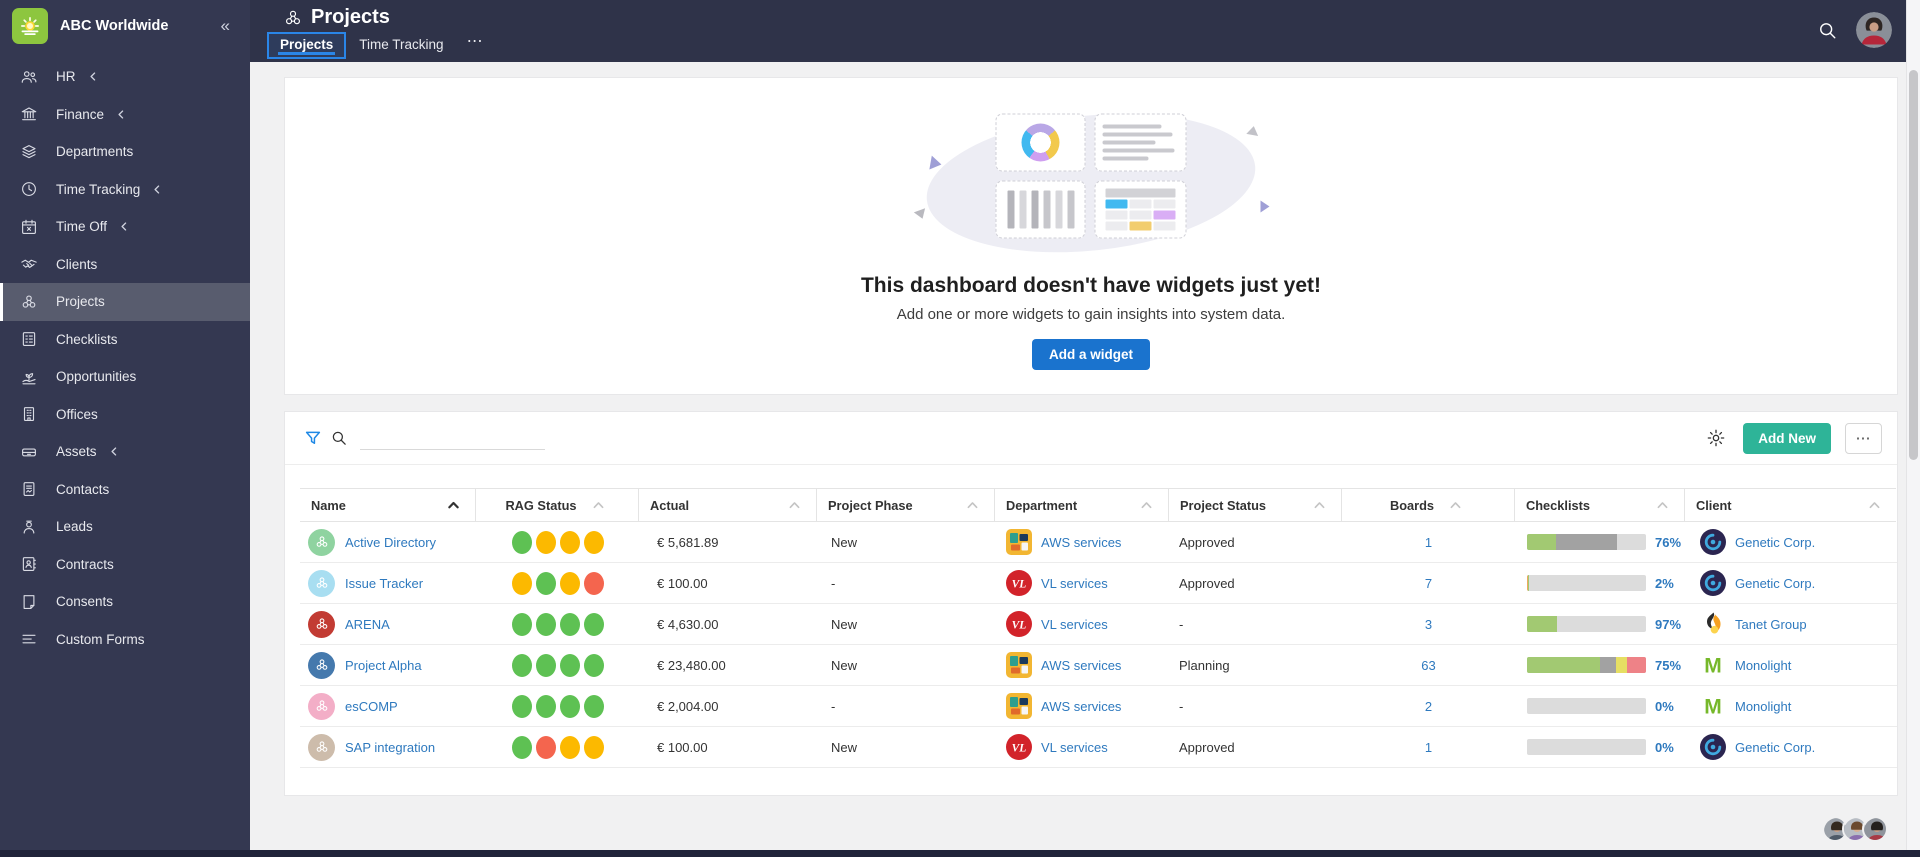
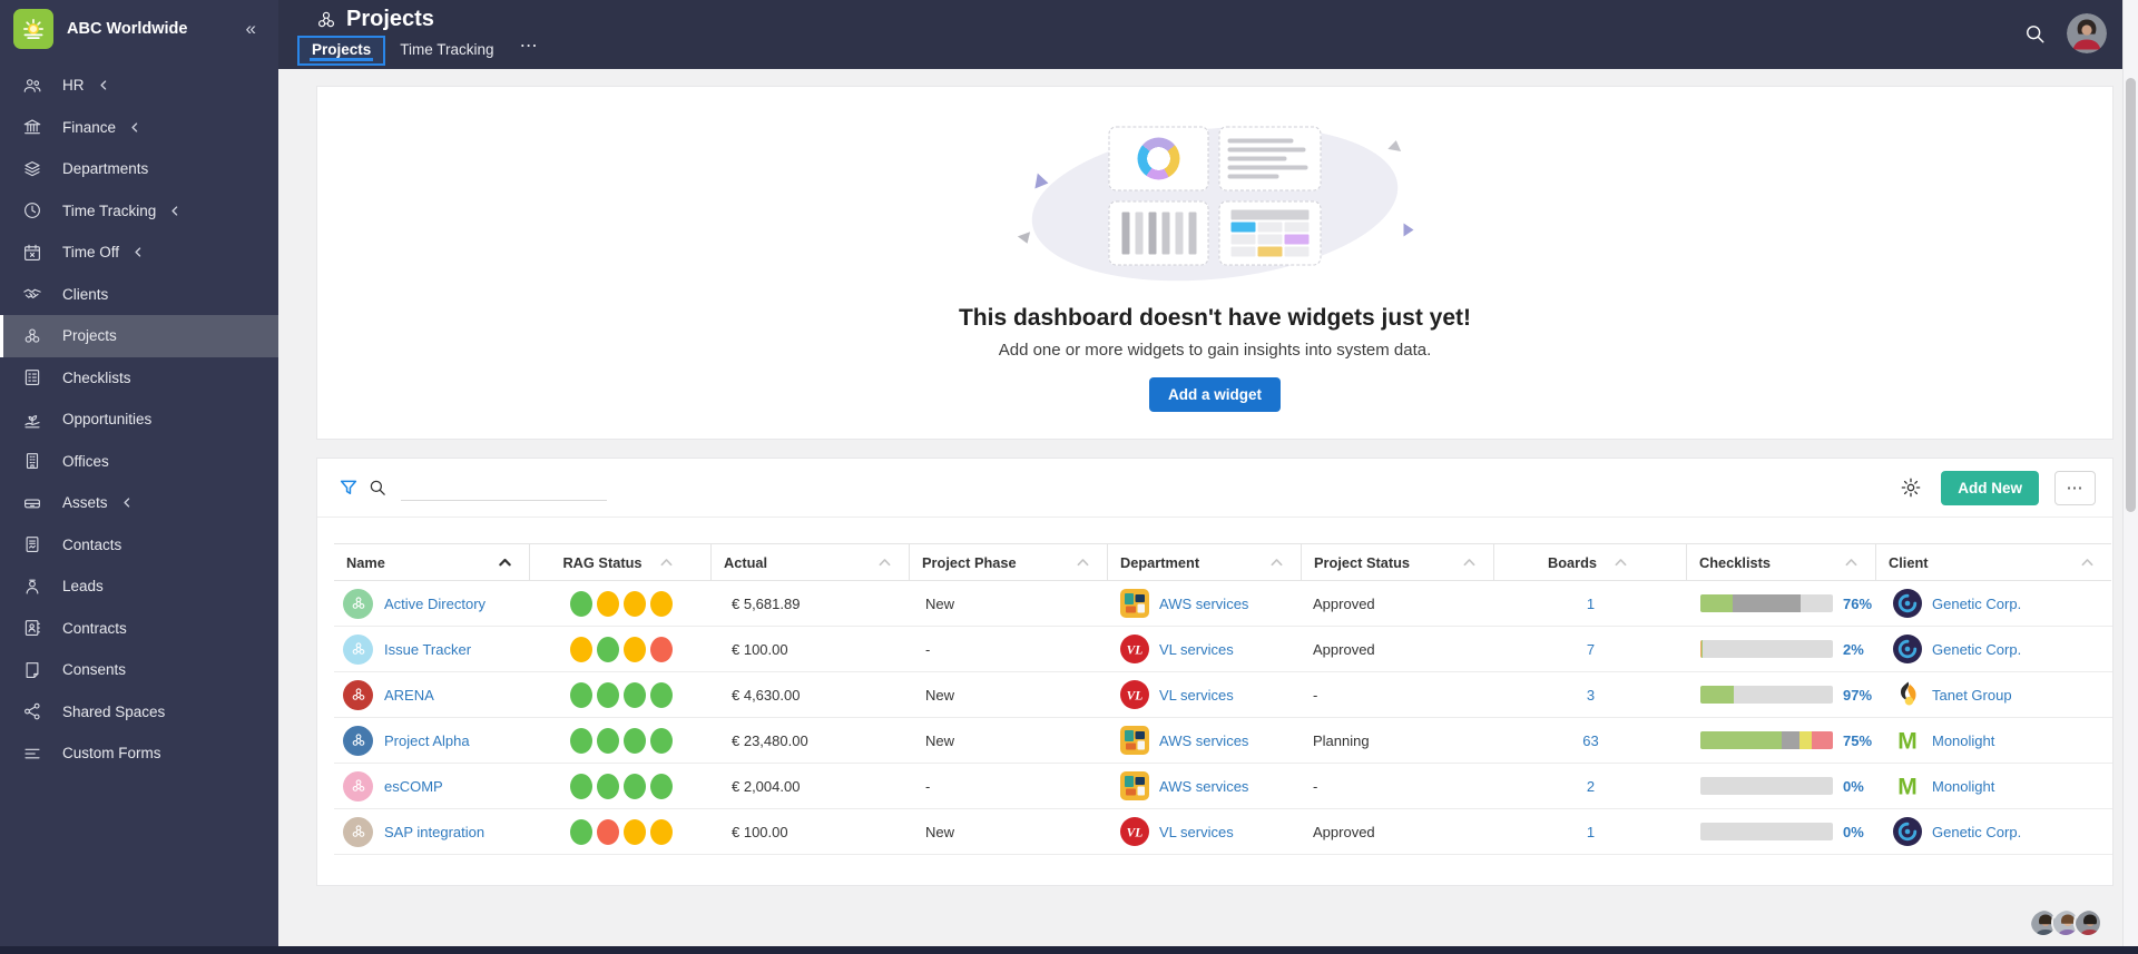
  ABC Worldwide
  «
  HR
  Finance
  Departments
  Time Tracking
  Time Off
  Clients
  Projects
  Checklists
  Opportunities
  Offices
  Assets
  Contacts
  Leads
  Contracts
  Consents
+ Shared Spaces
  Custom Forms
  Projects
  Projects
  Time Tracking
  ⋯
  This dashboard doesn't have widgets just yet!
  Add one or more widgets to gain insights into system data.
  Add a widget
  Add New
  ⋯
  Name
  RAG Status
  Actual
  Project Phase
  Department
  Project Status
  Boards
  Checklists
  Client
  Active Directory
  € 5,681.89
  New
  AWS services
  Approved
  1
  76%
  Genetic Corp.
  Issue Tracker
  € 100.00
  -
  VL
  VL services
  Approved
  7
  2%
  Genetic Corp.
  ARENA
  € 4,630.00
  New
  VL
  VL services
  -
  3
  97%
  Tanet Group
  Project Alpha
  € 23,480.00
  New
  AWS services
  Planning
  63
  75%
  M
  Monolight
  esCOMP
  € 2,004.00
  -
  AWS services
  -
  2
  0%
  M
  Monolight
  SAP integration
  € 100.00
  New
  VL
  VL services
  Approved
  1
  0%
  Genetic Corp.
